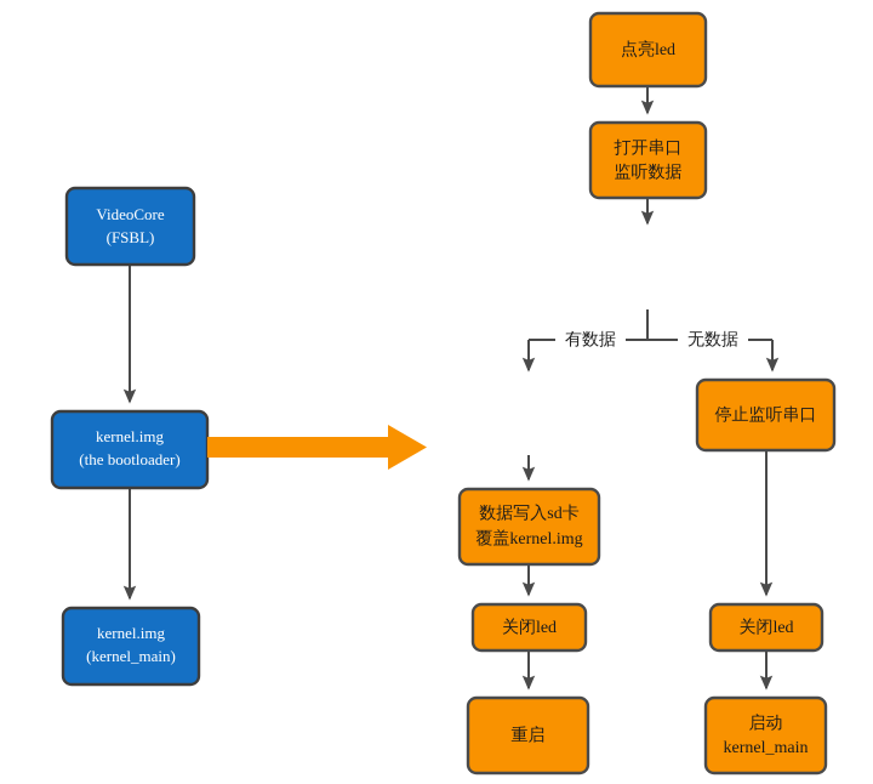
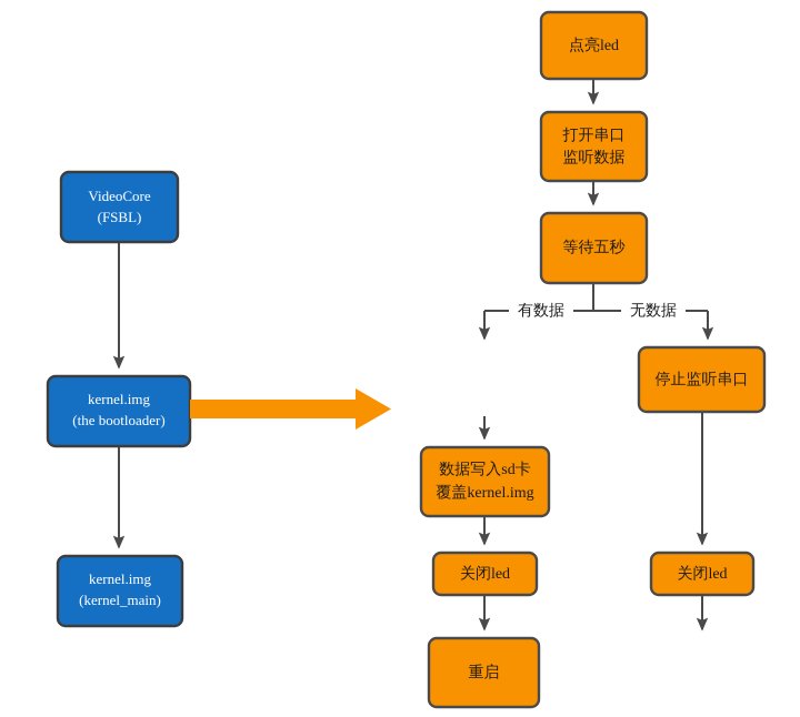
  VideoCore
  (FSBL)
  kernel.img
  (the bootloader)
  kernel.img
  (kernel_main)
  有数据
  无数据
  点亮led
  打开串口
  监听数据
+ 等待五秒
  数据写入sd卡
  覆盖kernel.img
  关闭led
  重启
  停止监听串口
  关闭led
- 启动
- kernel_main
